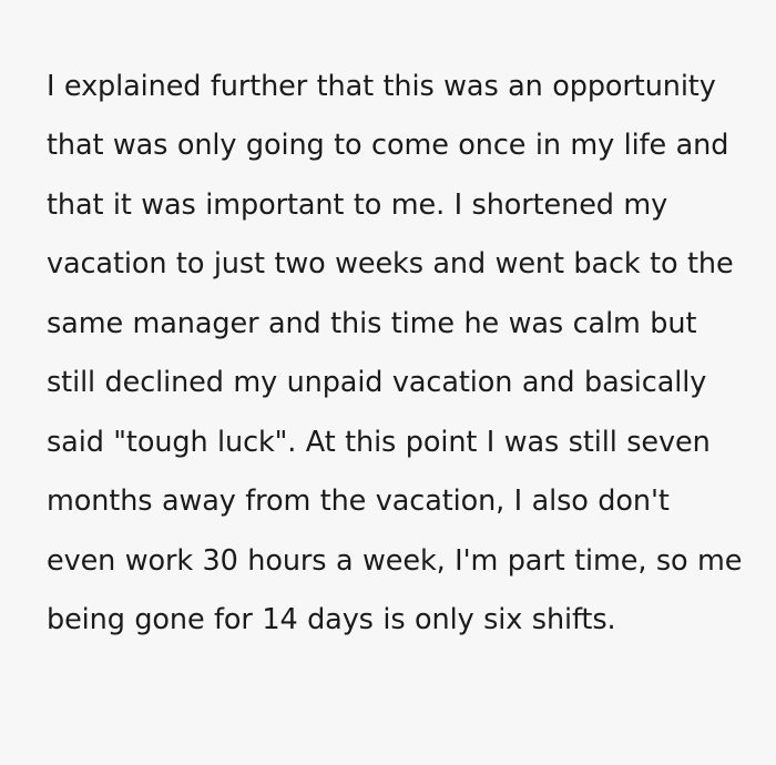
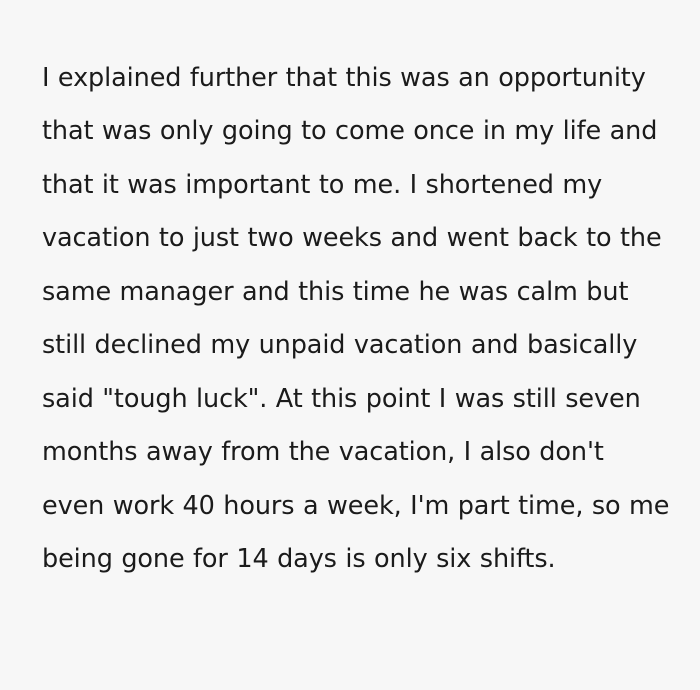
- I explained further that this was an opportunity that was only going to come once in my life and that it was important to me. I shortened my vacation to just two weeks and went back to the same manager and this time he was calm but still declined my unpaid vacation and basically said "tough luck". At this point I was still seven months away from the vacation, I also don't even work 30 hours a week, I'm part time, so me being gone for 14 days is only six shifts.
+ I explained further that this was an opportunity that was only going to come once in my life and that it was important to me. I shortened my vacation to just two weeks and went back to the same manager and this time he was calm but still declined my unpaid vacation and basically said "tough luck". At this point I was still seven months away from the vacation, I also don't even work 40 hours a week, I'm part time, so me being gone for 14 days is only six shifts.
